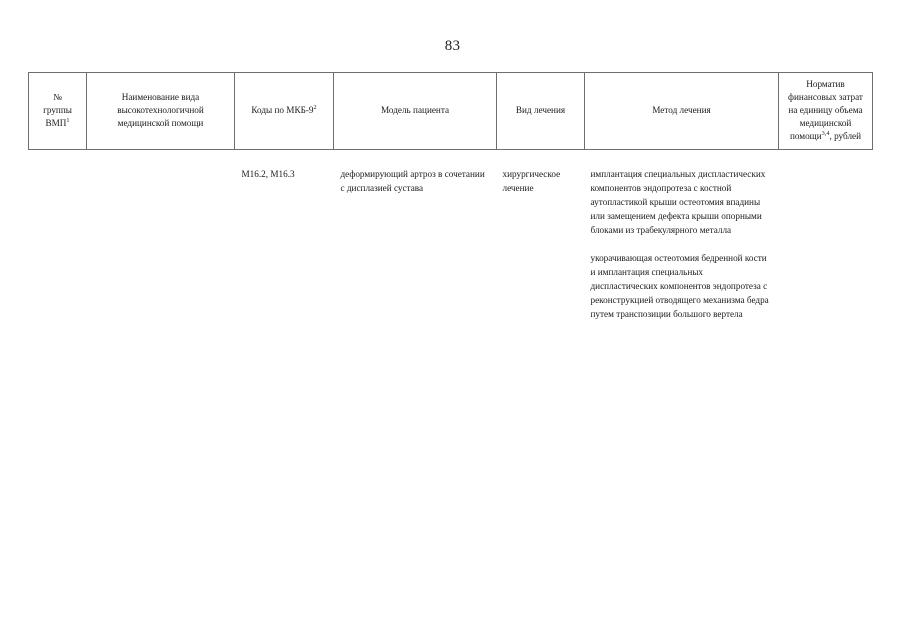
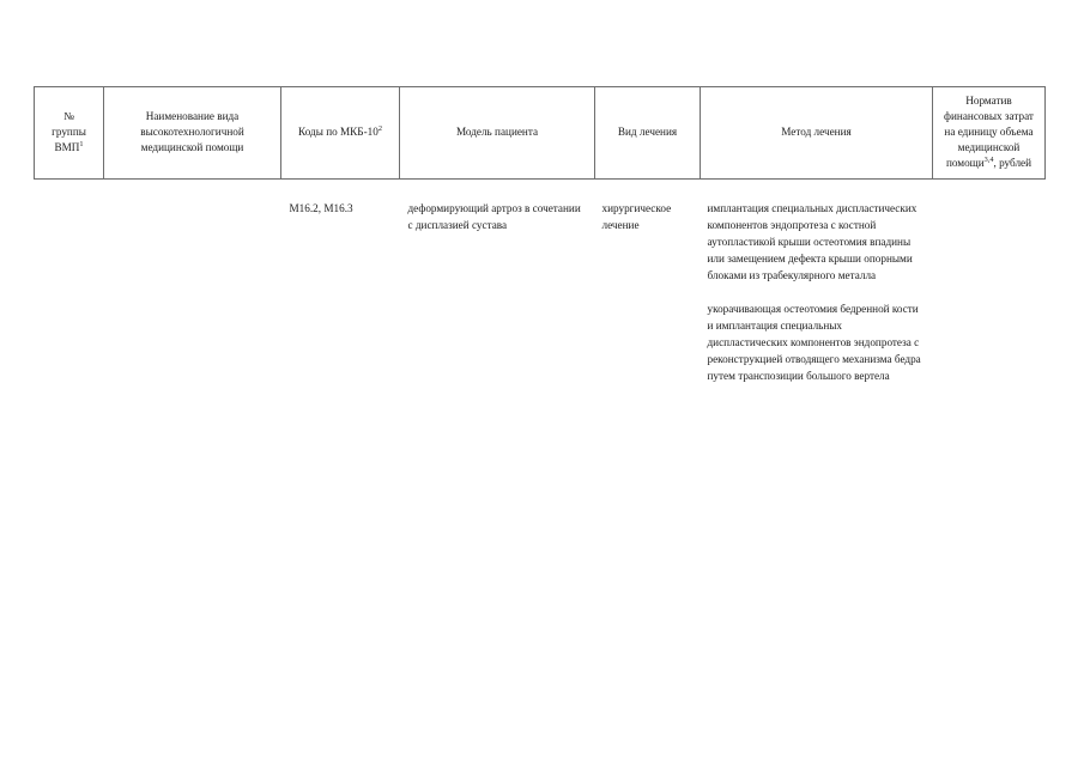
- 83
- № группы ВМП	Наименование вида высокотехнологичной медицинской помощи	Коды по МКБ-9	Модель пациента	Вид лечения	Метод лечения	Норматив финансовых затрат на единицу объема медицинской помощи , рублей
+ № группы ВМП	Наименование вида высокотехнологичной медицинской помощи	Коды по МКБ-10	Модель пациента	Вид лечения	Метод лечения	Норматив финансовых затрат на единицу объема медицинской помощи , рублей
  		М16.2, М16.3	деформирующий артроз в сочетании с дисплазией сустава	хирургическое лечение	имплантация специальных диспластических компонентов эндопротеза с костной аутопластикой крыши остеотомия впадины или замещением дефекта крыши опорными блоками из трабекулярного металла укорачивающая остеотомия бедренной кости и имплантация специальных диспластических компонентов эндопротеза с реконструкцией отводящего механизма бедра путем транспозиции большого вертела
